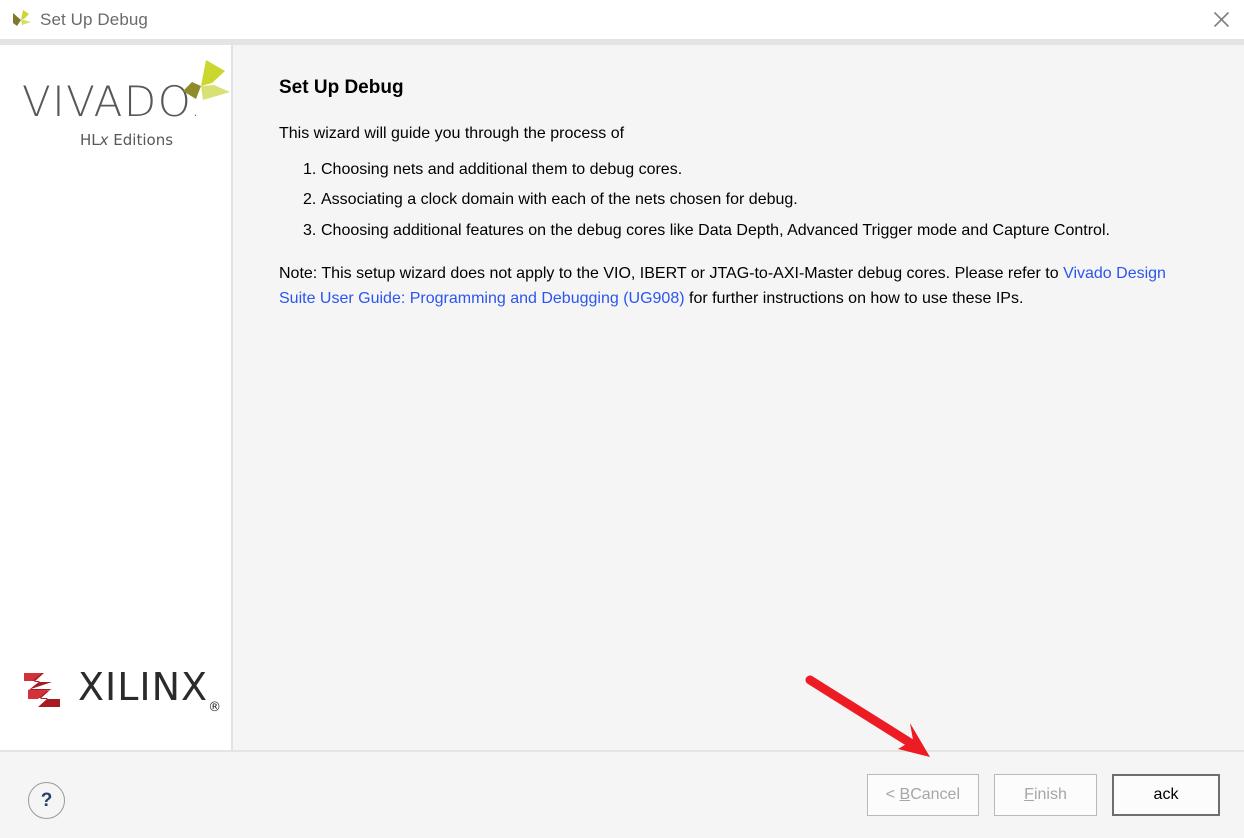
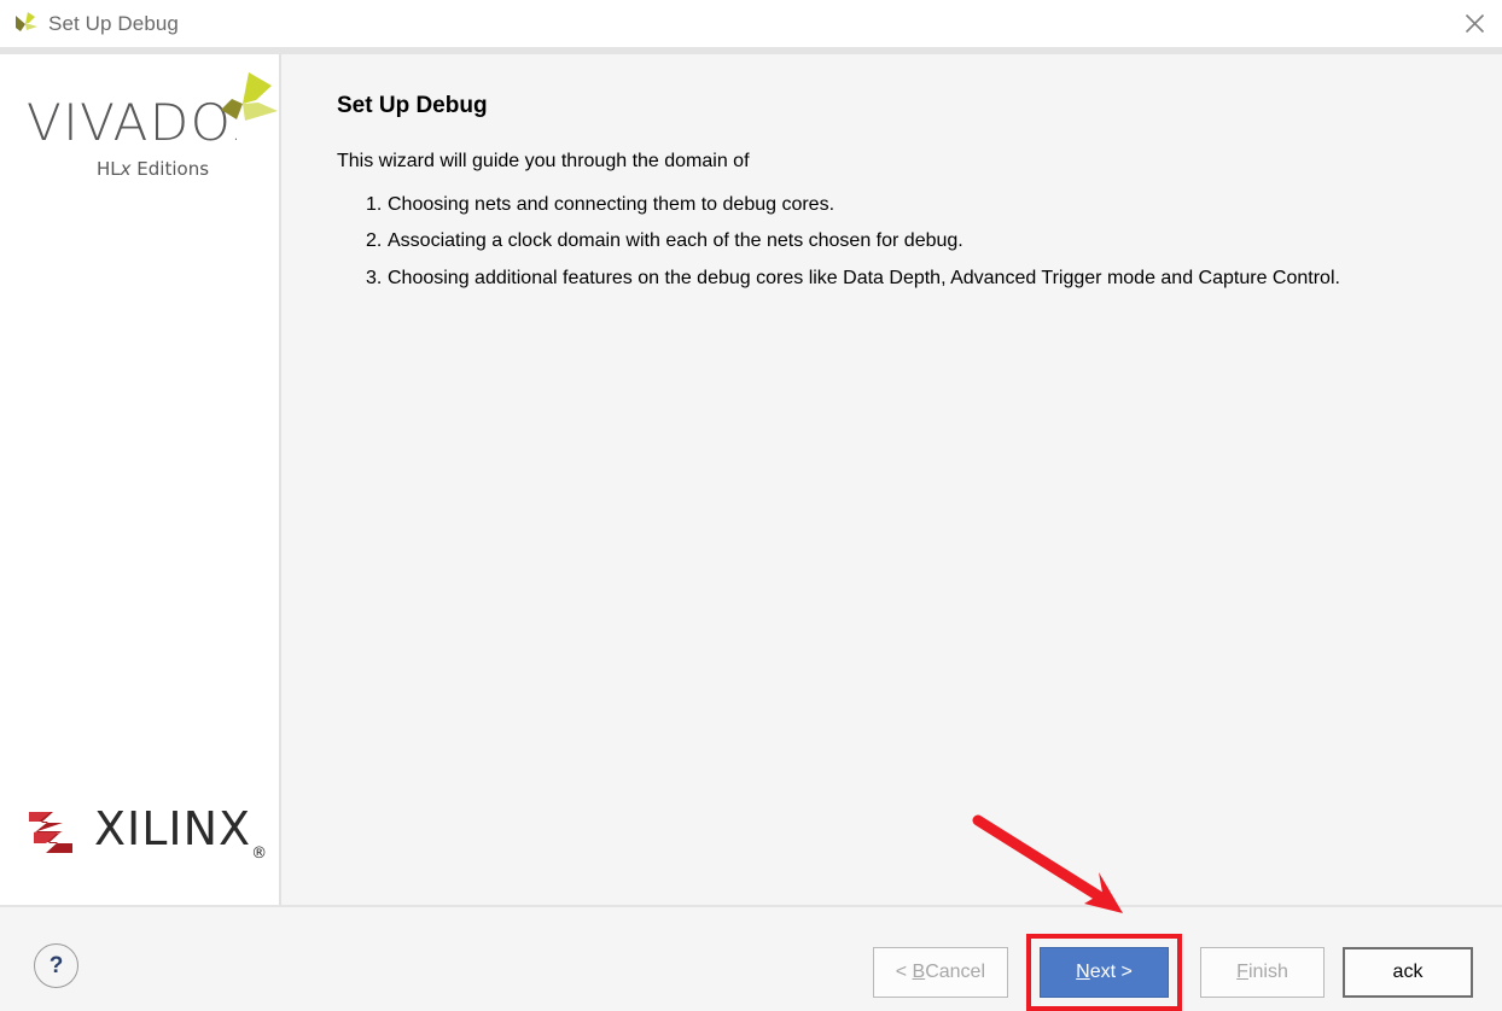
  Set Up Debug
  VIVADO.
  HLx Editions
  XILINX®
  Set Up Debug
- This wizard will guide you through the process of
+ This wizard will guide you through the domain of
- 1. Choosing nets and additional them to debug cores.
+ 1. Choosing nets and connecting them to debug cores.
  2. Associating a clock domain with each of the nets chosen for debug.
  3. Choosing additional features on the debug cores like Data Depth, Advanced Trigger mode and Capture Control.
- Note: This setup wizard does not apply to the VIO, IBERT or JTAG-to-AXI-Master debug cores. Please refer to Vivado Design Suite User Guide: Programming and Debugging (UG908) for further instructions on how to use these IPs.
  ?
  < BCancel
+ Next >
  Finish
  ack
